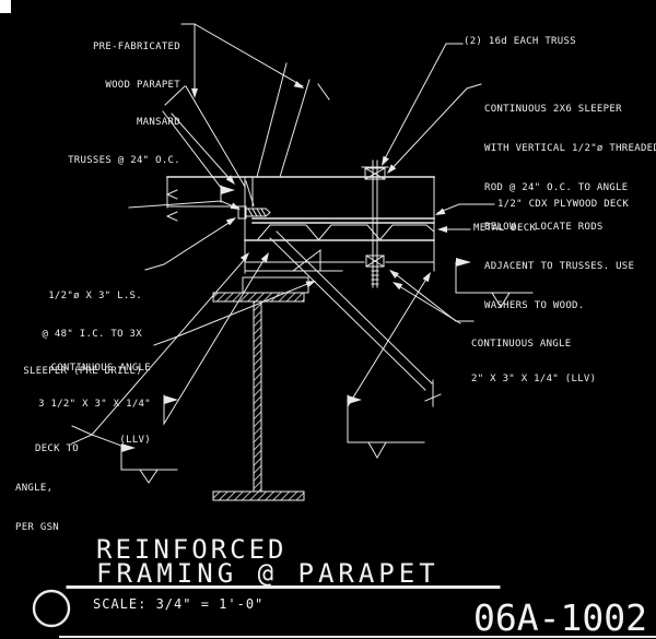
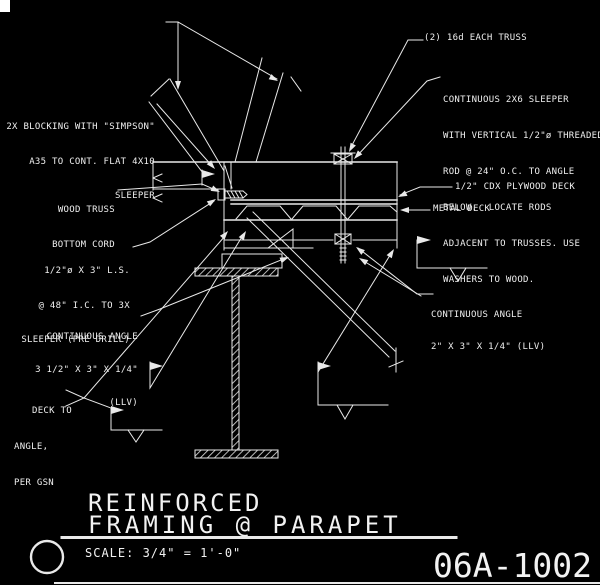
- PRE-FABRICATED
- WOOD PARAPET
- MANSARD
- TRUSSES @ 24" O.C.
  (2) 16d EACH TRUSS
  CONTINUOUS 2X6 SLEEPER
  WITH VERTICAL 1/2"ø THREADE
  ROD @ 24" O.C. TO ANGLE
  BELOW. LOCATE RODS
  ADJACENT TO TRUSSES. USE
  WASHERS TO WOOD.
+ 2X BLOCKING WITH "SIMPSON"
+ A35 TO CONT. FLAT 4X10
+ SLEEPER
+ WOOD TRUSS
+ BOTTOM CORD
  1/2" CDX PLYWOOD DECK
  METAL DECK
  1/2"ø X 3" L.S.
  @ 48" I.C. TO 3X
  SLEEPER (PRE DRILL)
  CONTINUOUS ANGLE
  3 1/2" X 3" X 1/4"
  (LLV)
  CONTINUOUS ANGLE
  2" X 3" X 1/4" (LLV)
  DECK TO
  ANGLE,
  PER GSN
  REINFORCED
  FRAMING @ PARAPET
  SCALE: 3/4" = 1'-0"
  06A-1002
